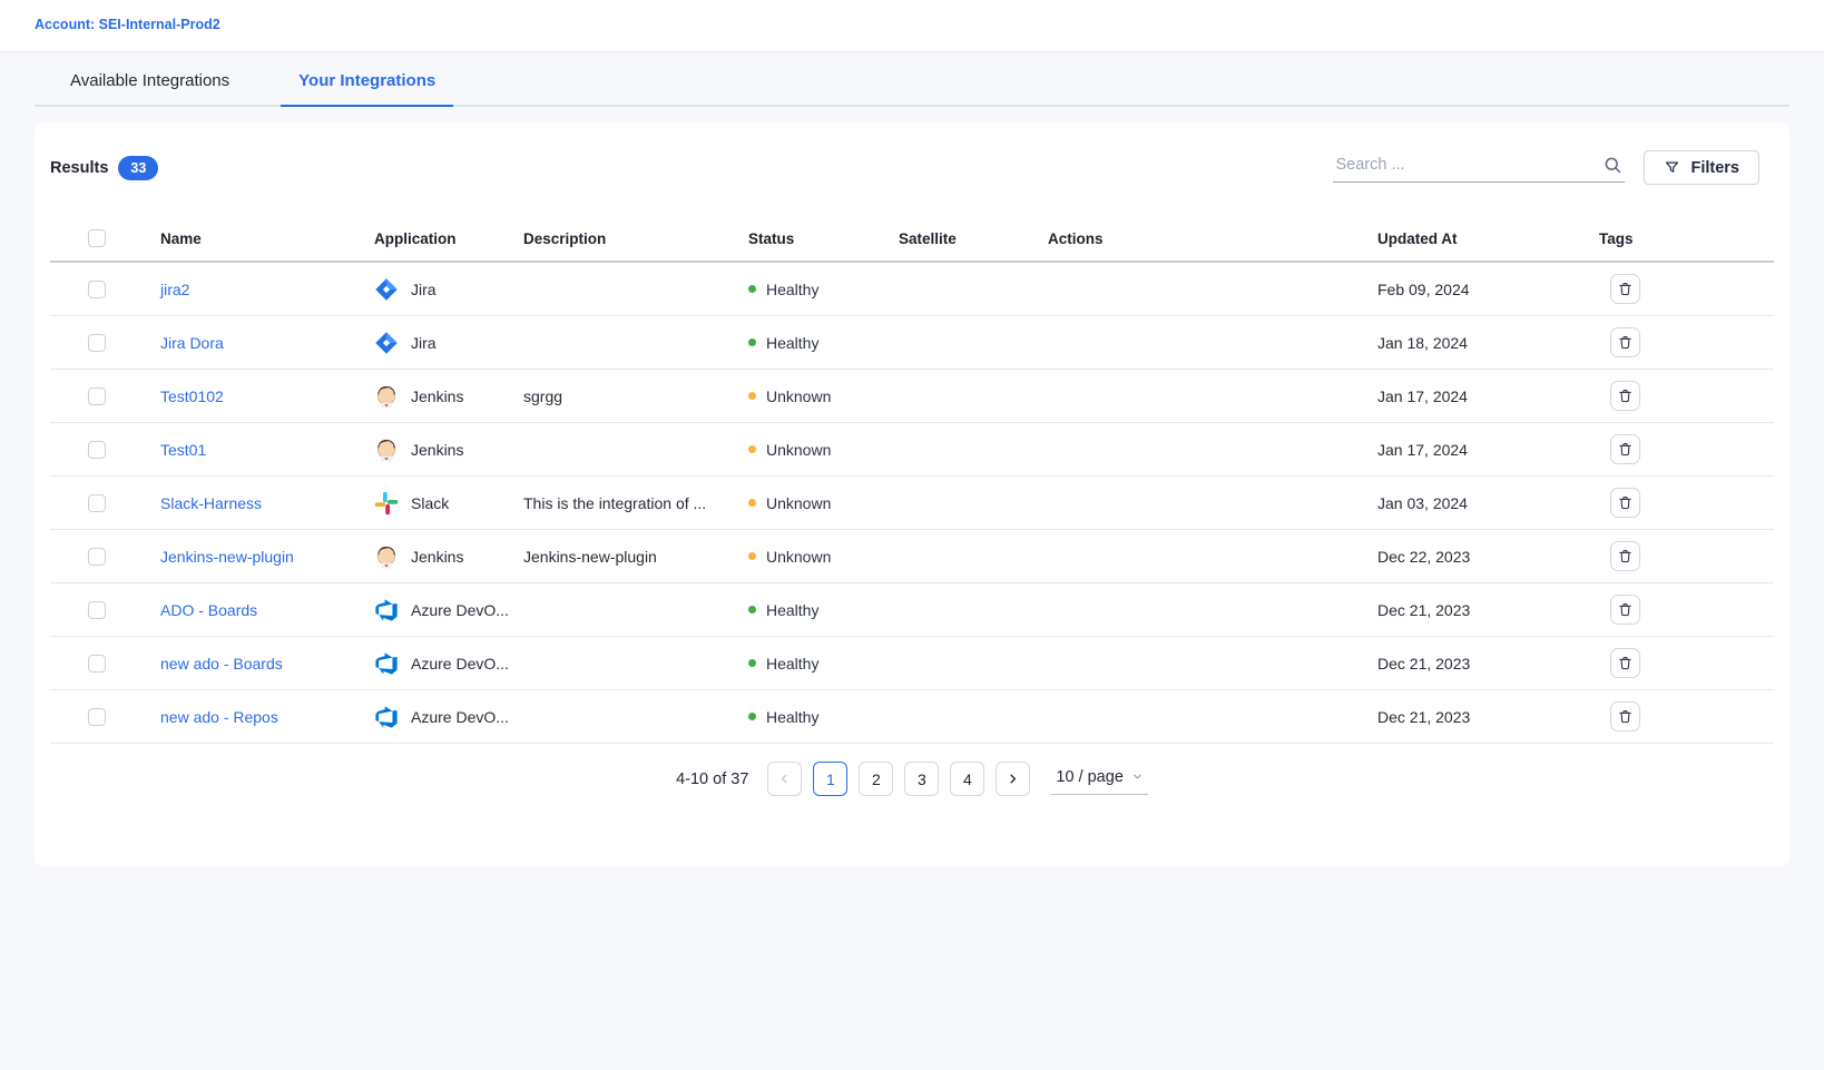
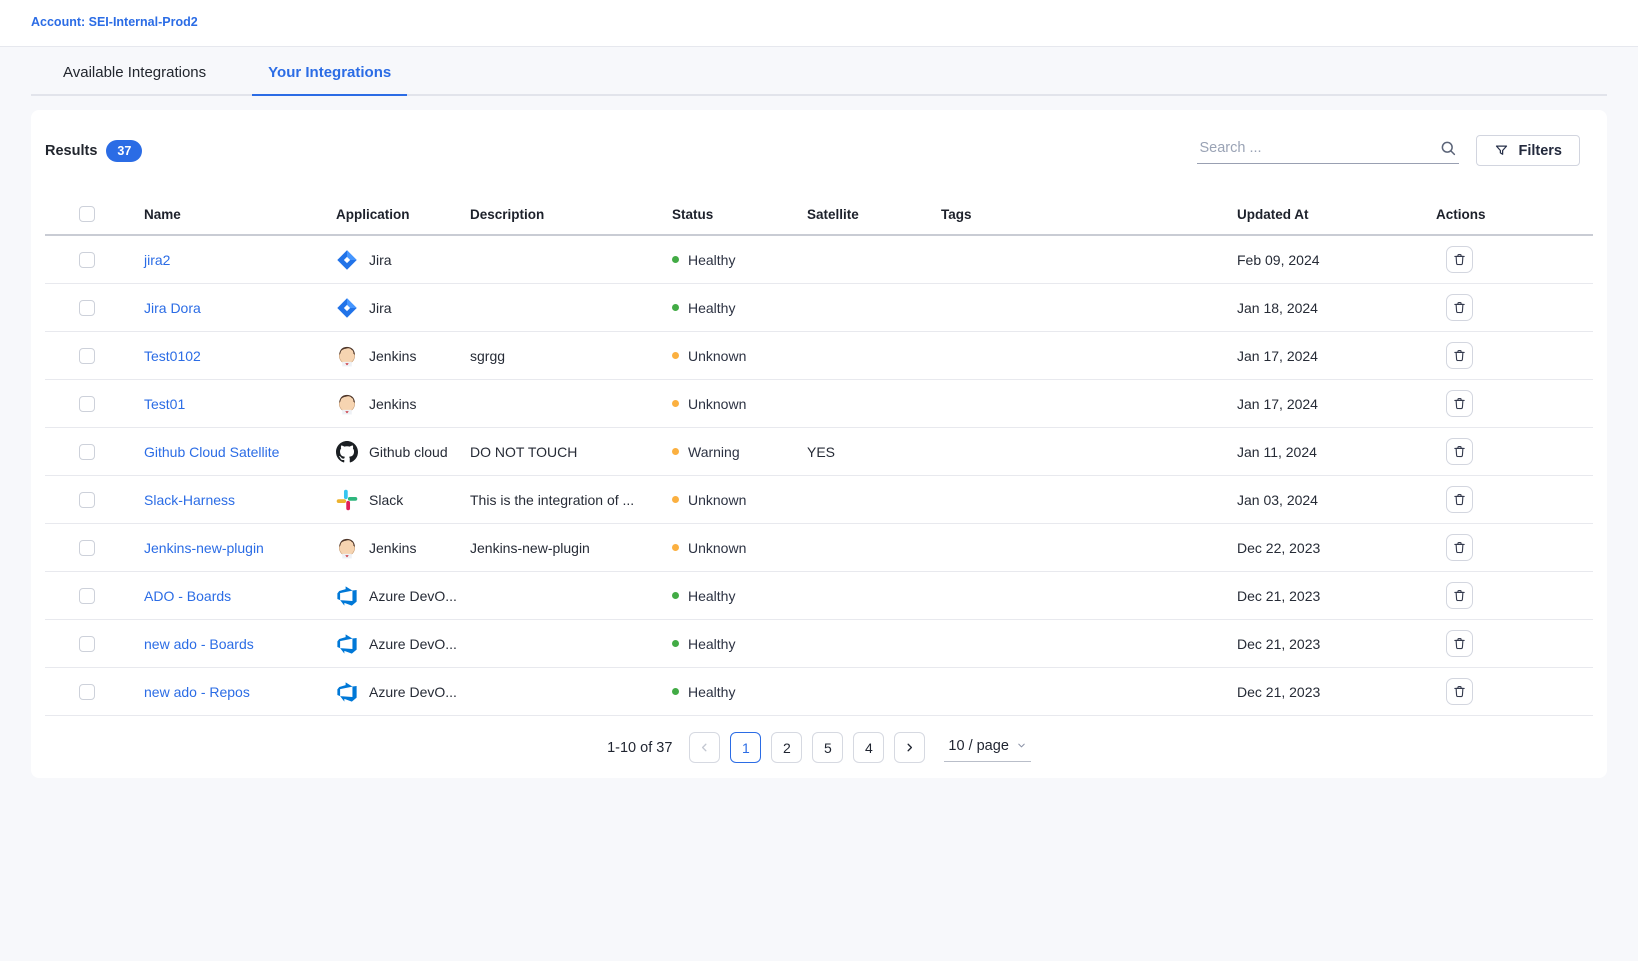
  Account: SEI-Internal-Prod2
  Available Integrations
  Your Integrations
  Results
- 33
+ 37
  Search ...
  Filters
  Name
  Application
  Description
  Status
  Satellite
- Actions
+ Tags
  Updated At
- Tags
+ Actions
  jira2
  Jira
  Healthy
  Feb 09, 2024
  Jira Dora
  Jira
  Healthy
  Jan 18, 2024
  Test0102
  Jenkins
  sgrgg
  Unknown
  Jan 17, 2024
  Test01
  Jenkins
  Unknown
  Jan 17, 2024
+ Github Cloud Satellite
+ Github cloud
+ DO NOT TOUCH
+ Warning
+ YES
+ Jan 11, 2024
  Slack-Harness
  Slack
  This is the integration of ...
  Unknown
  Jan 03, 2024
  Jenkins-new-plugin
  Jenkins
  Jenkins-new-plugin
  Unknown
  Dec 22, 2023
  ADO - Boards
  Azure DevO...
  Healthy
  Dec 21, 2023
  new ado - Boards
  Azure DevO...
  Healthy
  Dec 21, 2023
  new ado - Repos
  Azure DevO...
  Healthy
  Dec 21, 2023
- 4-10 of 37
+ 1-10 of 37
  1
  2
- 3
+ 5
  4
  10 / page
